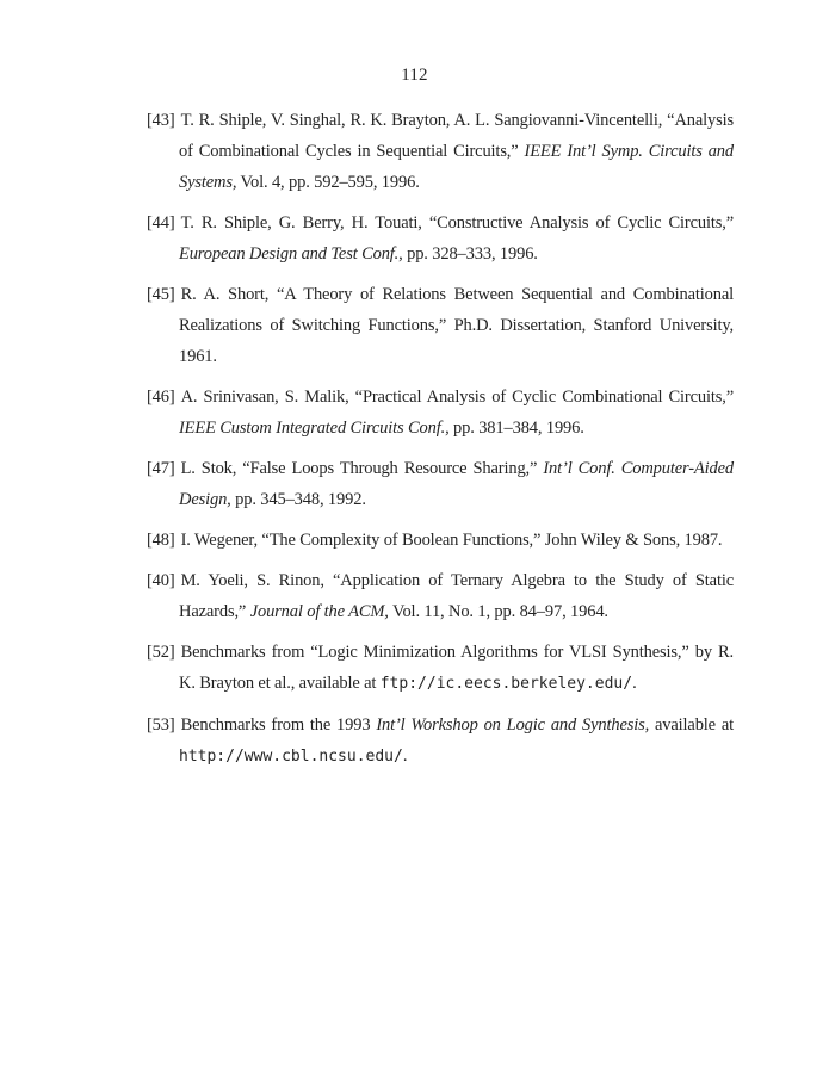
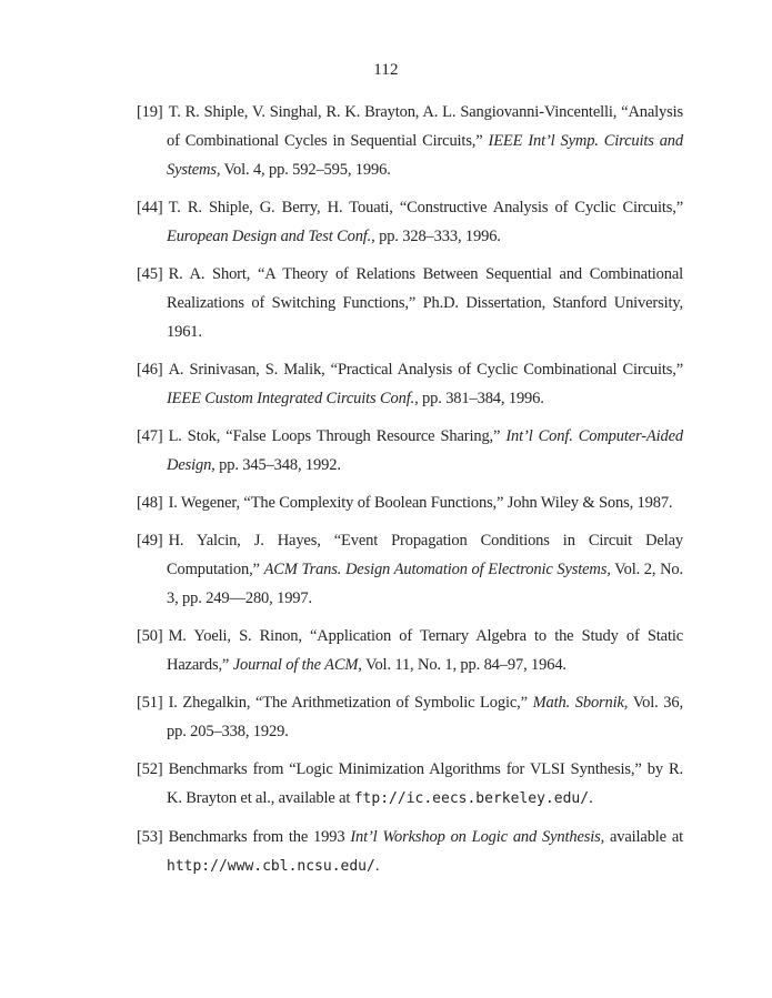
  112
- [43] T. R. Shiple, V. Singhal, R. K. Brayton, A. L. Sangiovanni-Vincentelli, “Analysis of Combinational Cycles in Sequential Circuits,” IEEE Int’l Symp. Circuits and Systems, Vol. 4, pp. 592–595, 1996.
+ [19] T. R. Shiple, V. Singhal, R. K. Brayton, A. L. Sangiovanni-Vincentelli, “Analysis of Combinational Cycles in Sequential Circuits,” IEEE Int’l Symp. Circuits and Systems, Vol. 4, pp. 592–595, 1996.
  [44] T. R. Shiple, G. Berry, H. Touati, “Constructive Analysis of Cyclic Circuits,” European Design and Test Conf., pp. 328–333, 1996.
  [45] R. A. Short, “A Theory of Relations Between Sequential and Combinational Realizations of Switching Functions,” Ph.D. Dissertation, Stanford University, 1961.
  [46] A. Srinivasan, S. Malik, “Practical Analysis of Cyclic Combinational Circuits,” IEEE Custom Integrated Circuits Conf., pp. 381–384, 1996.
  [47] L. Stok, “False Loops Through Resource Sharing,” Int’l Conf. Computer-Aided Design, pp. 345–348, 1992.
  [48] I. Wegener, “The Complexity of Boolean Functions,” John Wiley & Sons, 1987.
+ [49] H. Yalcin, J. Hayes, “Event Propagation Conditions in Circuit Delay Computation,” ACM Trans. Design Automation of Electronic Systems, Vol. 2, No. 3, pp. 249—280, 1997.
- [40] M. Yoeli, S. Rinon, “Application of Ternary Algebra to the Study of Static Hazards,” Journal of the ACM, Vol. 11, No. 1, pp. 84–97, 1964.
+ [50] M. Yoeli, S. Rinon, “Application of Ternary Algebra to the Study of Static Hazards,” Journal of the ACM, Vol. 11, No. 1, pp. 84–97, 1964.
+ [51] I. Zhegalkin, “The Arithmetization of Symbolic Logic,” Math. Sbornik, Vol. 36, pp. 205–338, 1929.
  [52] Benchmarks from “Logic Minimization Algorithms for VLSI Synthesis,” by R. K. Brayton et al., available at ftp://ic.eecs.berkeley.edu/.
  [53] Benchmarks from the 1993 Int’l Workshop on Logic and Synthesis, available at http://www.cbl.ncsu.edu/.
